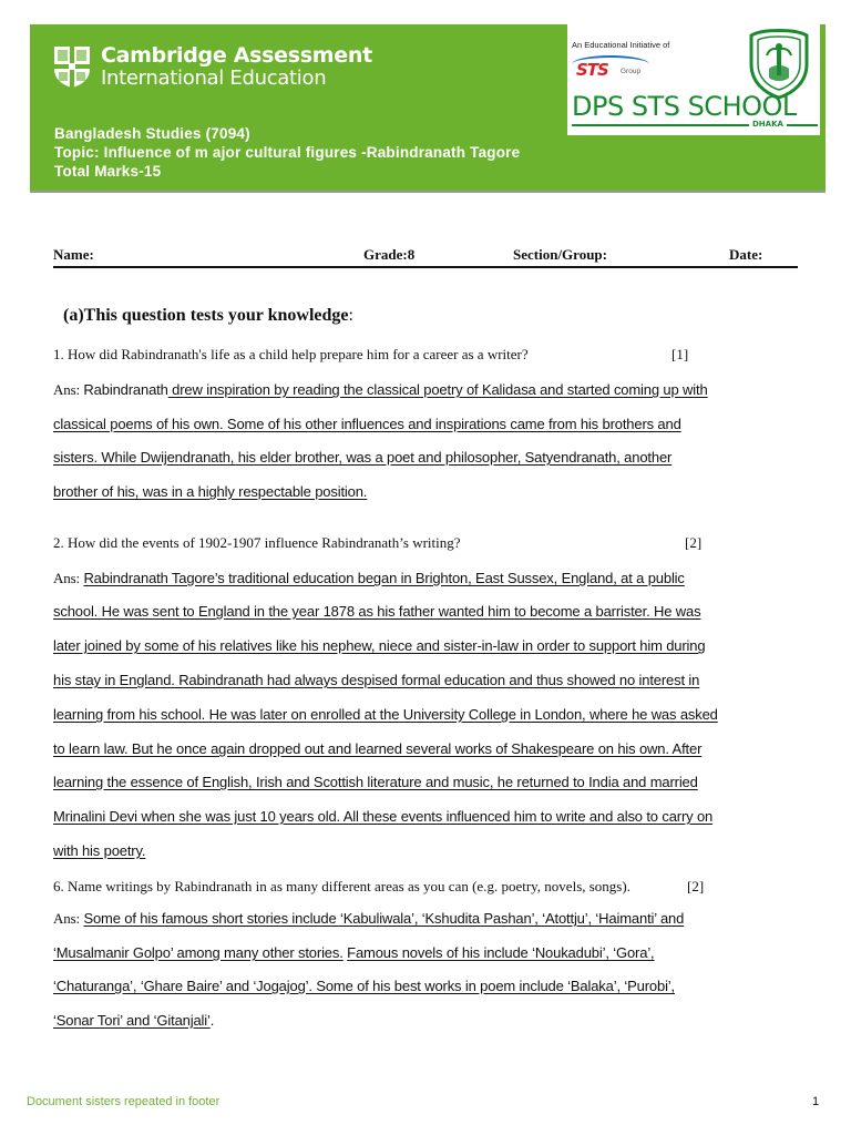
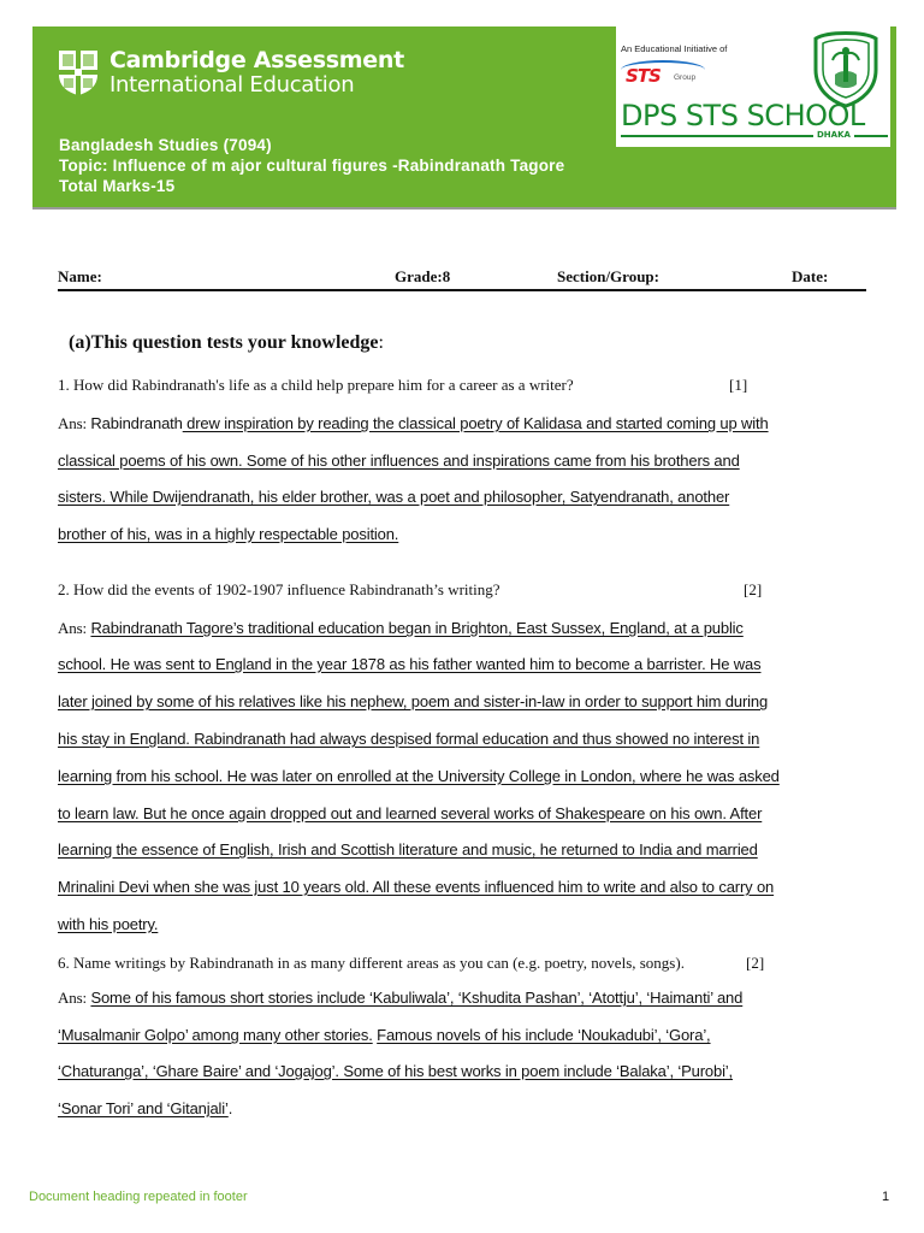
  Cambridge Assessment
  International Education
  Bangladesh Studies (7094)
  Topic: Influence of m ajor cultural figures -Rabindranath Tagore
  Total Marks-15
  An Educational Initiative of
  STS
  DPS STS SCHOOL
  DHAKA
  Name:
  Grade:8
  Section/Group:
  Date:
  (a)This question tests your knowledge:
  1. How did Rabindranath's life as a child help prepare him for a career as a writer?
  [1]
  Ans: Rabindranath drew inspiration by reading the classical poetry of Kalidasa and started coming up with
  classical poems of his own. Some of his other influences and inspirations came from his brothers and
  sisters. While Dwijendranath, his elder brother, was a poet and philosopher, Satyendranath, another
  brother of his, was in a highly respectable position.
  2. How did the events of 1902-1907 influence Rabindranath’s writing?
  [2]
  Ans: Rabindranath Tagore’s traditional education began in Brighton, East Sussex, England, at a public
  school. He was sent to England in the year 1878 as his father wanted him to become a barrister. He was
- later joined by some of his relatives like his nephew, niece and sister-in-law in order to support him during
+ later joined by some of his relatives like his nephew, poem and sister-in-law in order to support him during
  his stay in England. Rabindranath had always despised formal education and thus showed no interest in
  learning from his school. He was later on enrolled at the University College in London, where he was asked
  to learn law. But he once again dropped out and learned several works of Shakespeare on his own. After
  learning the essence of English, Irish and Scottish literature and music, he returned to India and married
  Mrinalini Devi when she was just 10 years old. All these events influenced him to write and also to carry on
  with his poetry.
  6. Name writings by Rabindranath in as many different areas as you can (e.g. poetry, novels, songs).
  [2]
  Ans: Some of his famous short stories include ‘Kabuliwala’, ‘Kshudita Pashan’, ‘Atottju’, ‘Haimanti’ and
  ‘Musalmanir Golpo’ among many other stories. Famous novels of his include ‘Noukadubi’, ‘Gora’,
  ‘Chaturanga’, ‘Ghare Baire’ and ‘Jogajog’. Some of his best works in poem include ‘Balaka’, ‘Purobi’,
  ‘Sonar Tori’ and ‘Gitanjali’.
- Document sisters repeated in footer
+ Document heading repeated in footer
  1
